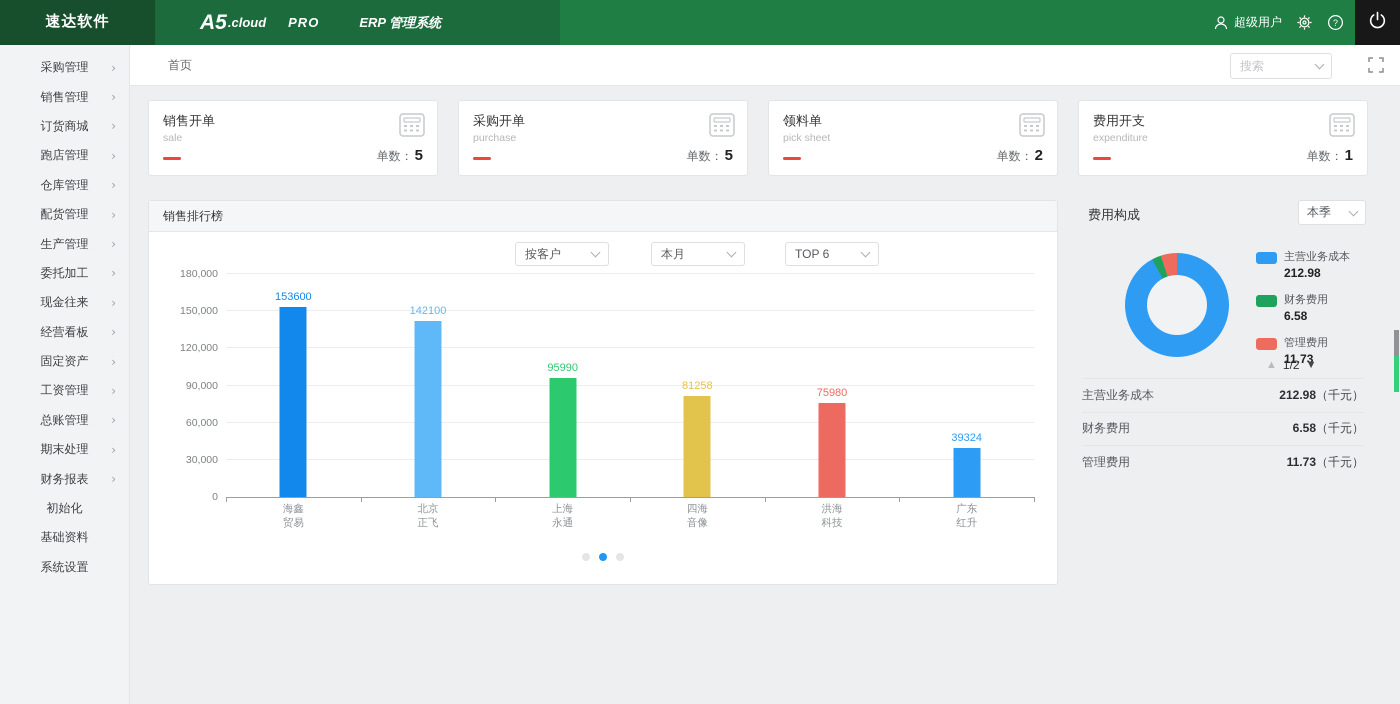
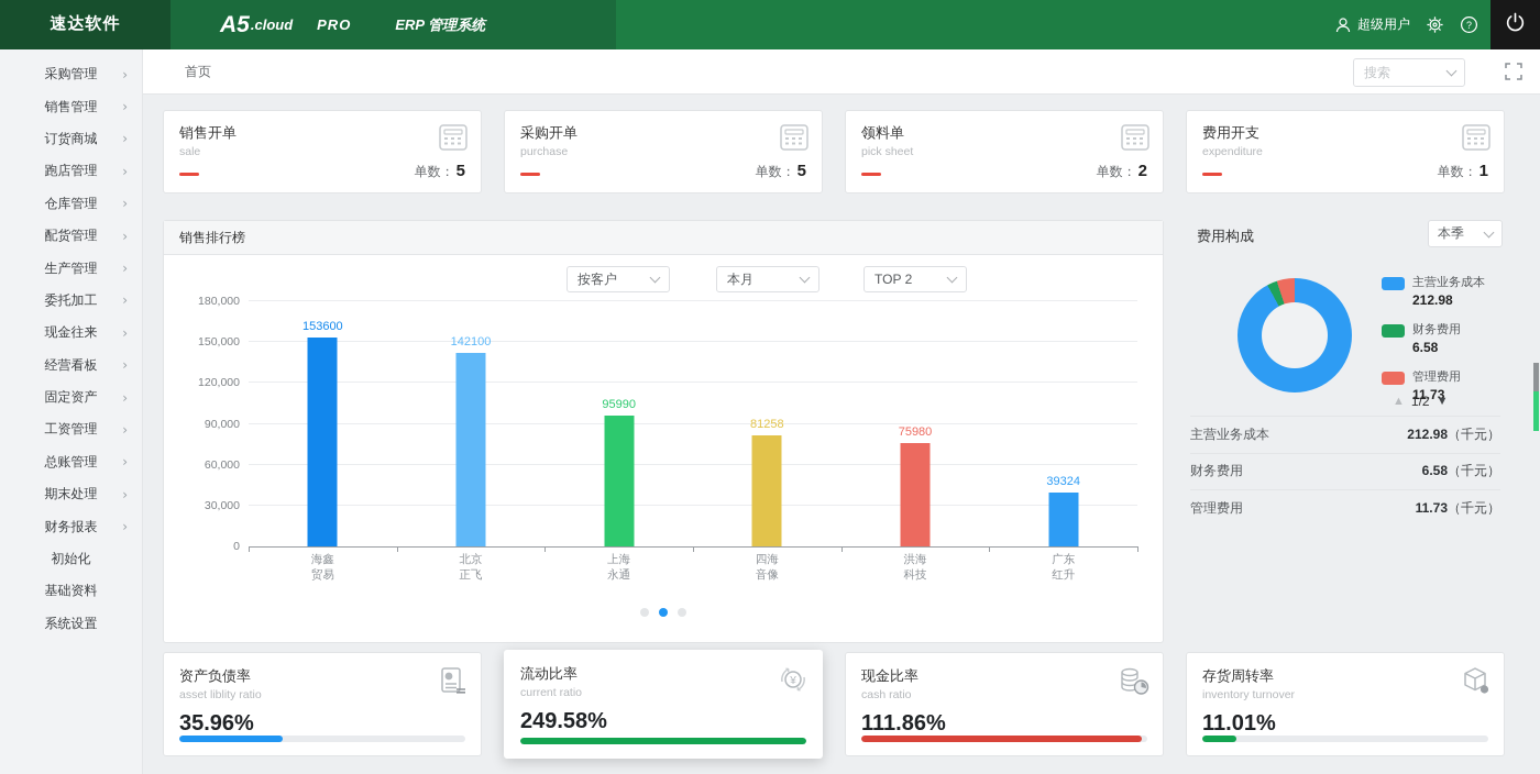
  速达软件
  A5
  .cloud
  PRO
  ERP 管理系统
  超级用户
  ?
  采购管理
  ›
  销售管理
  ›
  订货商城
  ›
  跑店管理
  ›
  仓库管理
  ›
  配货管理
  ›
  生产管理
  ›
  委托加工
  ›
  现金往来
  ›
  经营看板
  ›
  固定资产
  ›
  工资管理
  ›
  总账管理
  ›
  期末处理
  ›
  财务报表
  ›
  初始化
  基础资料
  系统设置
  首页
  搜索
  销售开单
  sale
  单数： 5
  采购开单
  purchase
  单数： 5
  领料单
  pick sheet
  单数： 2
  费用开支
  expenditure
  单数： 1
  销售排行榜
  按客户
  本月
- TOP 6
+ TOP 2
  0
  30,000
  60,000
  90,000
  120,000
  150,000
  180,000
  153600
  142100
  95990
  81258
  75980
  39324
  海鑫
  贸易
  北京
  正飞
  上海
  永通
  四海
  音像
  洪海
  科技
  广东
  红升
  费用构成
  本季
  主营业务成本
  212.98
  财务费用
  6.58
  管理费用
  11.73
  ▲
  1/2
  ▼
  主营业务成本
  212.98（千元）
  财务费用
  6.58（千元）
  管理费用
  11.73（千元）
+ 资产负债率
+ asset liblity ratio
+ 35.96%
+ 流动比率
+ current ratio
+ 249.58%
+ ¥
+ 现金比率
+ cash ratio
+ 111.86%
+ 存货周转率
+ inventory turnover
+ 11.01%
